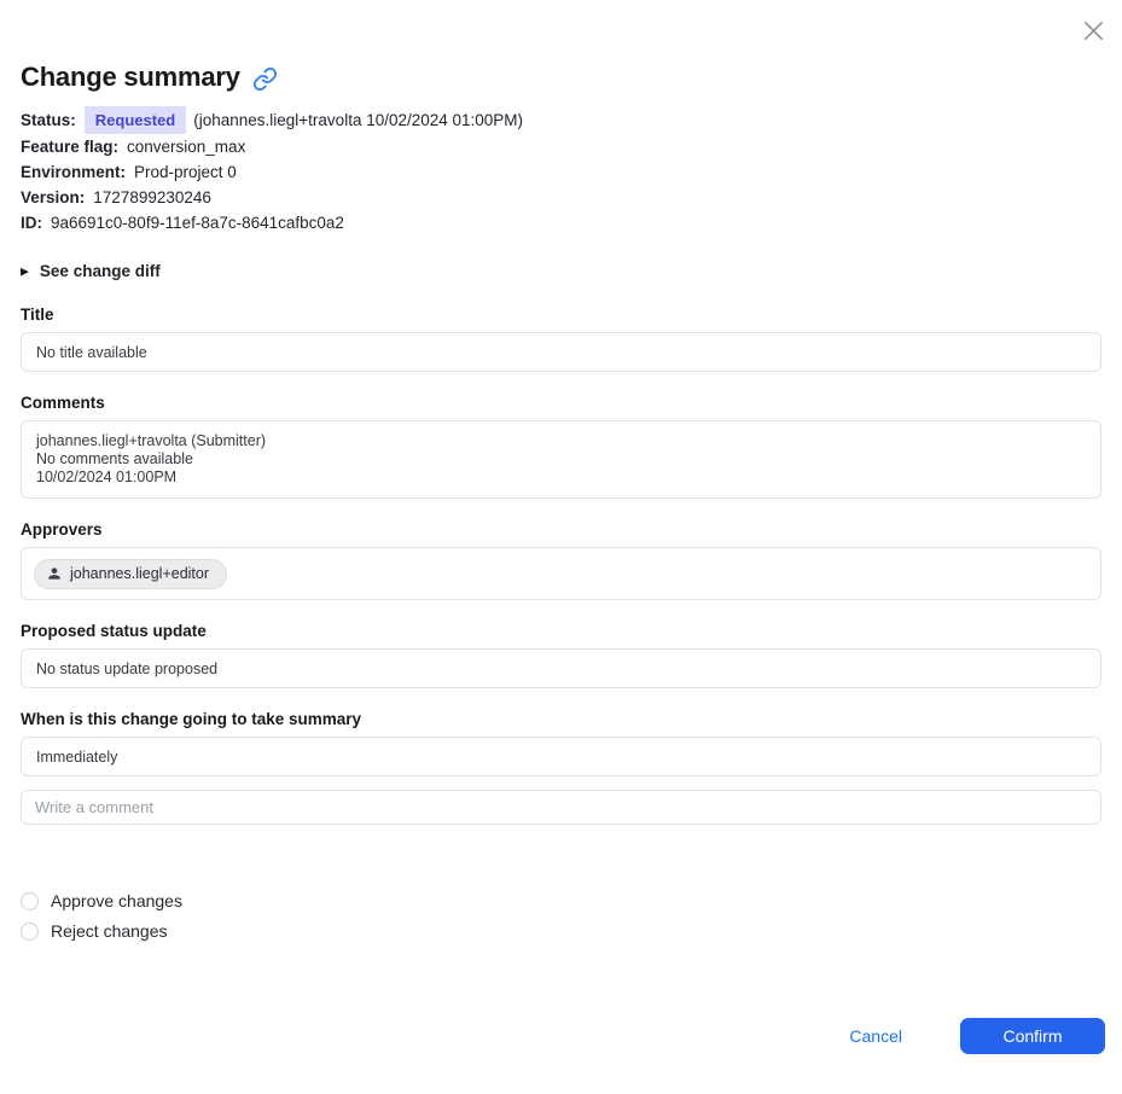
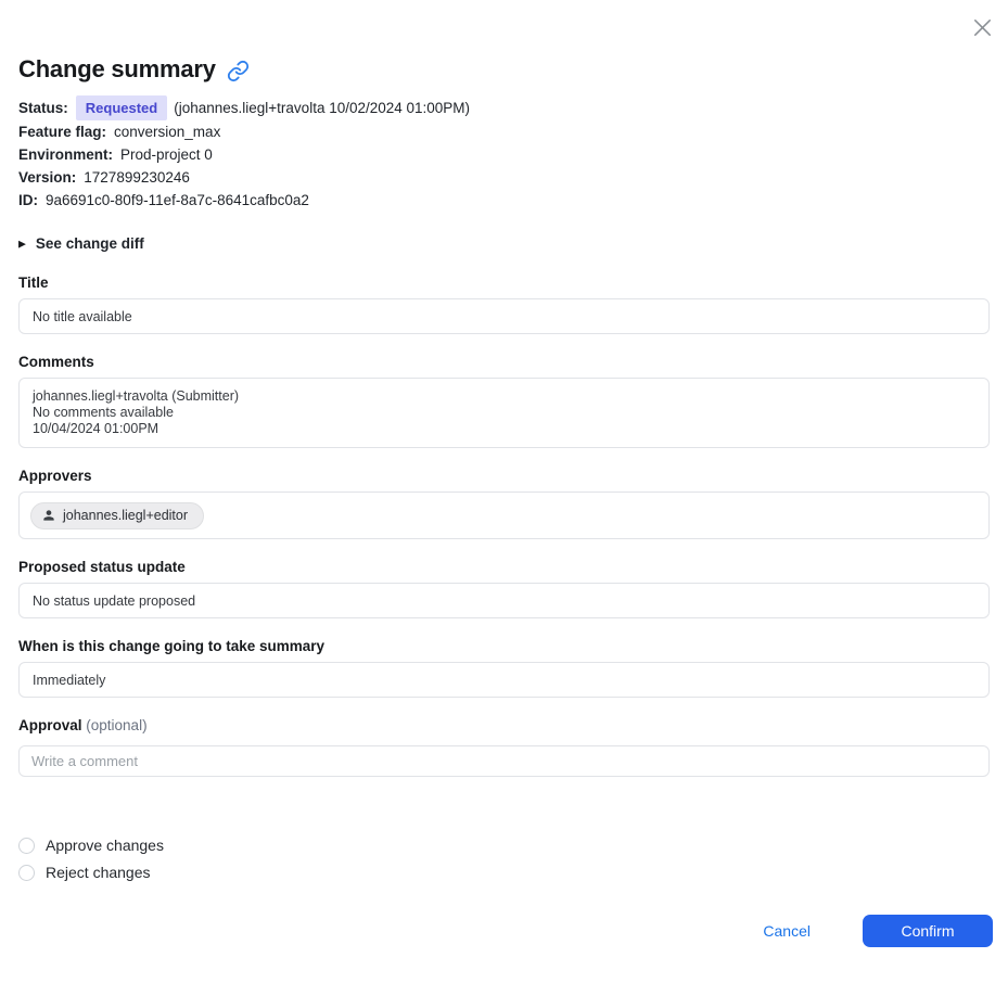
  Change summary
  Status:
  Requested
  (johannes.liegl+travolta 10/02/2024 01:00PM)
  Feature flag:
  conversion_max
  Environment:
  Prod-project 0
  Version:
  1727899230246
  ID:
  9a6691c0-80f9-11ef-8a7c-8641cafbc0a2
  ▶
  See change diff
  Title
  No title available
  Comments
  johannes.liegl+travolta (Submitter)
  No comments available
- 10/02/2024 01:00PM
+ 10/04/2024 01:00PM
  Approvers
  johannes.liegl+editor
  Proposed status update
  No status update proposed
  When is this change going to take summary
  Immediately
+ Approval (optional)
  Write a comment
  Approve changes
  Reject changes
  Cancel
  Confirm
